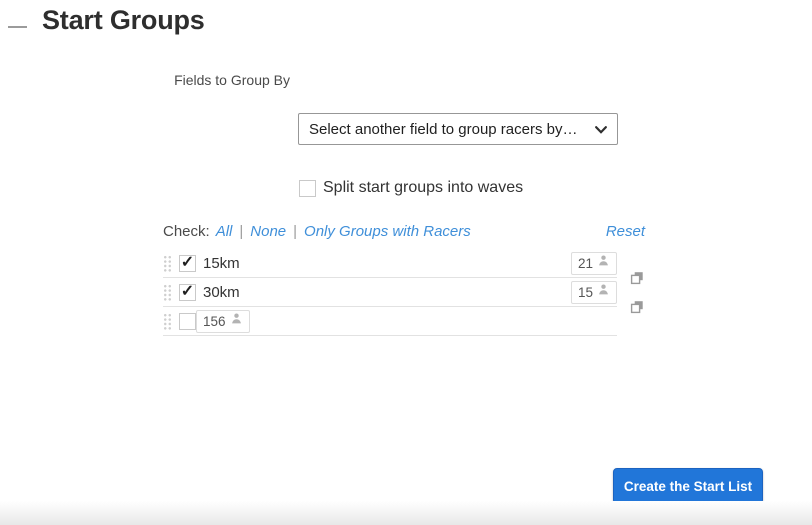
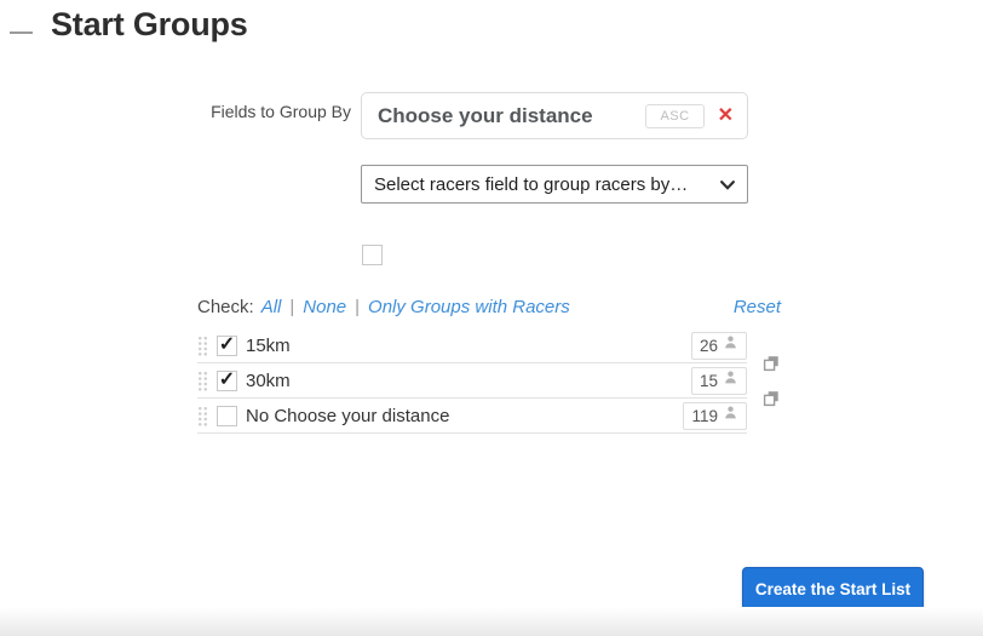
  Start Groups
  Fields to Group By
+ Choose your distance
+ ASC
+ ✕
- Select another field to group racers by…
+ Select racers field to group racers by…
- Split start groups into waves
  Check:
  All
  |
  None
  |
  Only Groups with Racers
  Reset
  ✓
  15km
- 21
+ 26
  ✓
  30km
  15
+ No Choose your distance
- 156
+ 119
  Create the Start List
